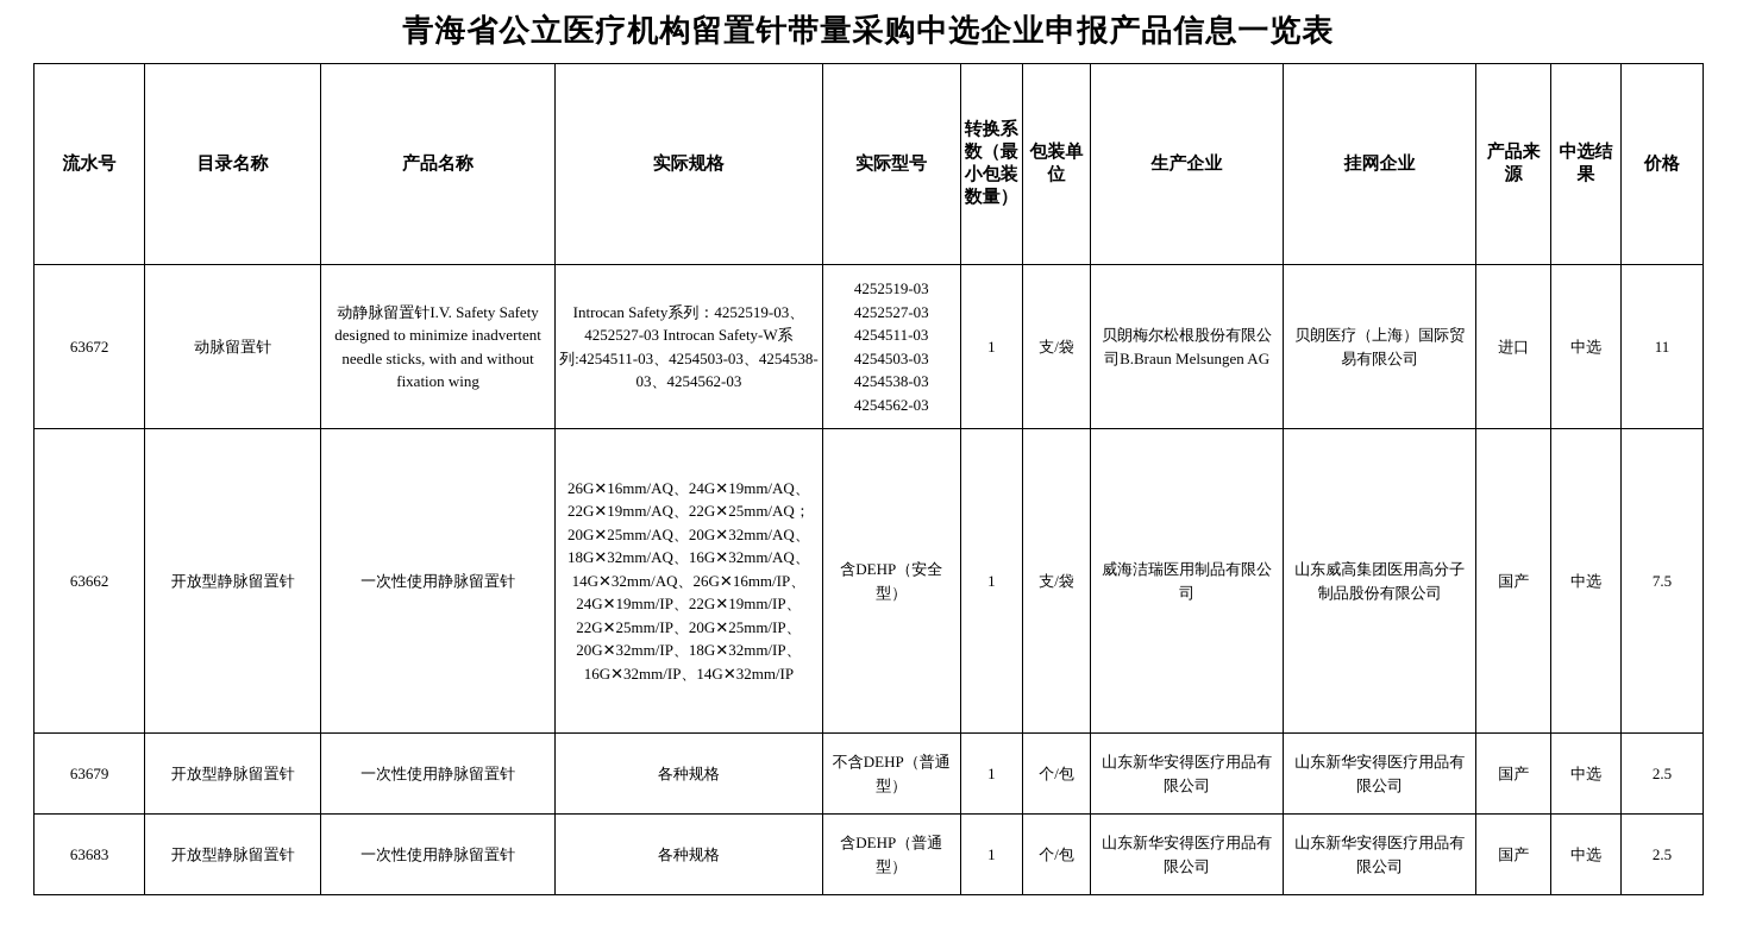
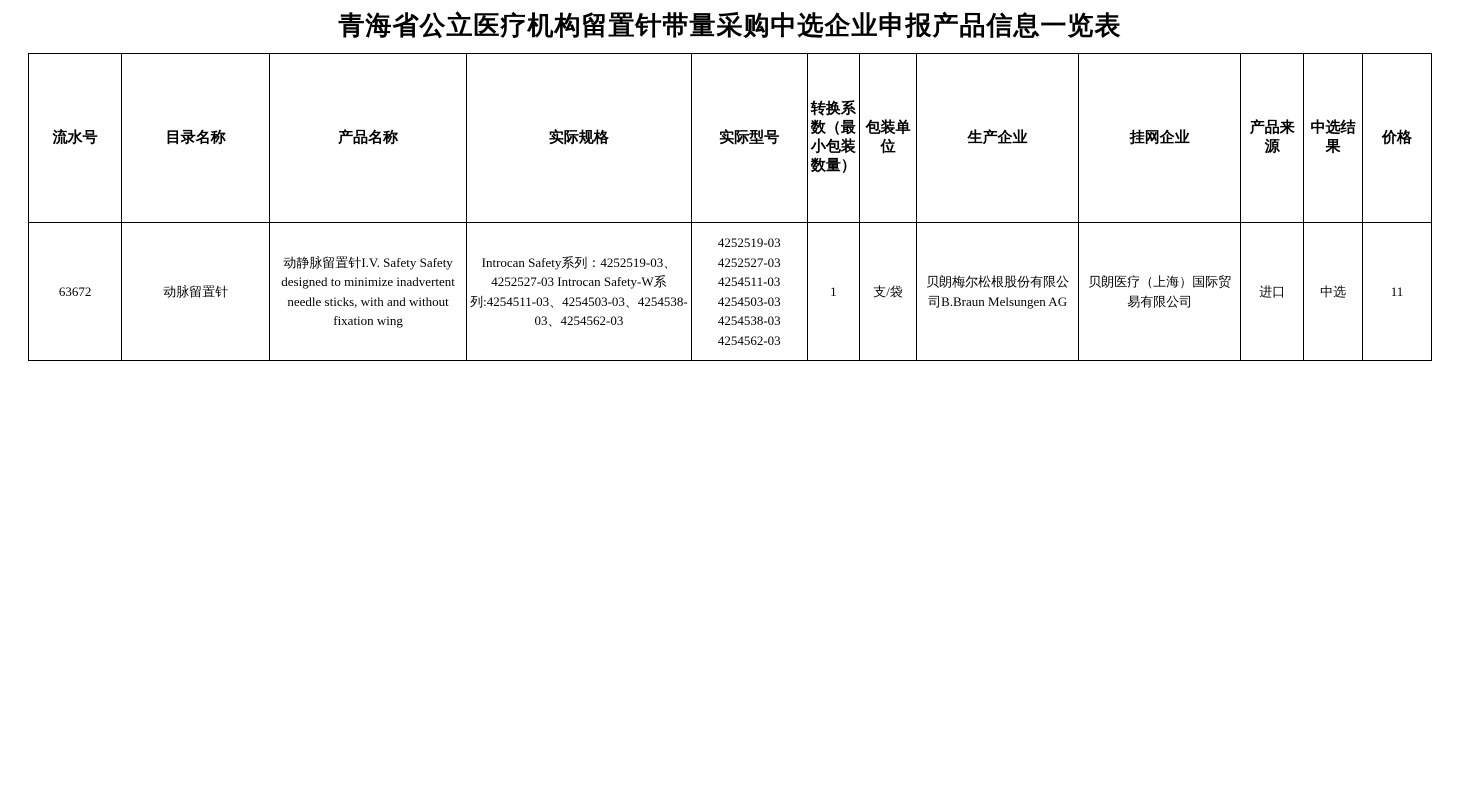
  青海省公立医疗机构留置针带量采购中选企业申报产品信息一览表
  流水号	目录名称	产品名称	实际规格	实际型号	转换系数（最小包装数量）	包装单位	生产企业	挂网企业	产品来源	中选结果	价格
  63672	动脉留置针	动静脉留置针I.V. Safety Safety designed to minimize inadvertent needle sticks, with and without fixation wing	Introcan Safety系列：4252519-03、4252527-03 Introcan Safety-W系列:4254511-03、4254503-03、4254538-03、4254562-03	4252519-03 4252527-03 4254511-03 4254503-03 4254538-03 4254562-03	1	支/袋	贝朗梅尔松根股份有限公司B.Braun Melsungen AG	贝朗医疗（上海）国际贸易有限公司	进口	中选	11
- 63662	开放型静脉留置针	一次性使用静脉留置针	26G✕16mm/AQ、24G✕19mm/AQ、22G✕19mm/AQ、22G✕25mm/AQ；20G✕25mm/AQ、20G✕32mm/AQ、18G✕32mm/AQ、16G✕32mm/AQ、14G✕32mm/AQ、26G✕16mm/IP、24G✕19mm/IP、22G✕19mm/IP、22G✕25mm/IP、20G✕25mm/IP、20G✕32mm/IP、18G✕32mm/IP、16G✕32mm/IP、14G✕32mm/IP	含DEHP（安全型）	1	支/袋	威海洁瑞医用制品有限公司	山东威高集团医用高分子制品股份有限公司	国产	中选	7.5
- 63679	开放型静脉留置针	一次性使用静脉留置针	各种规格	不含DEHP（普通型）	1	个/包	山东新华安得医疗用品有限公司	山东新华安得医疗用品有限公司	国产	中选	2.5
- 63683	开放型静脉留置针	一次性使用静脉留置针	各种规格	含DEHP（普通型）	1	个/包	山东新华安得医疗用品有限公司	山东新华安得医疗用品有限公司	国产	中选	2.5
